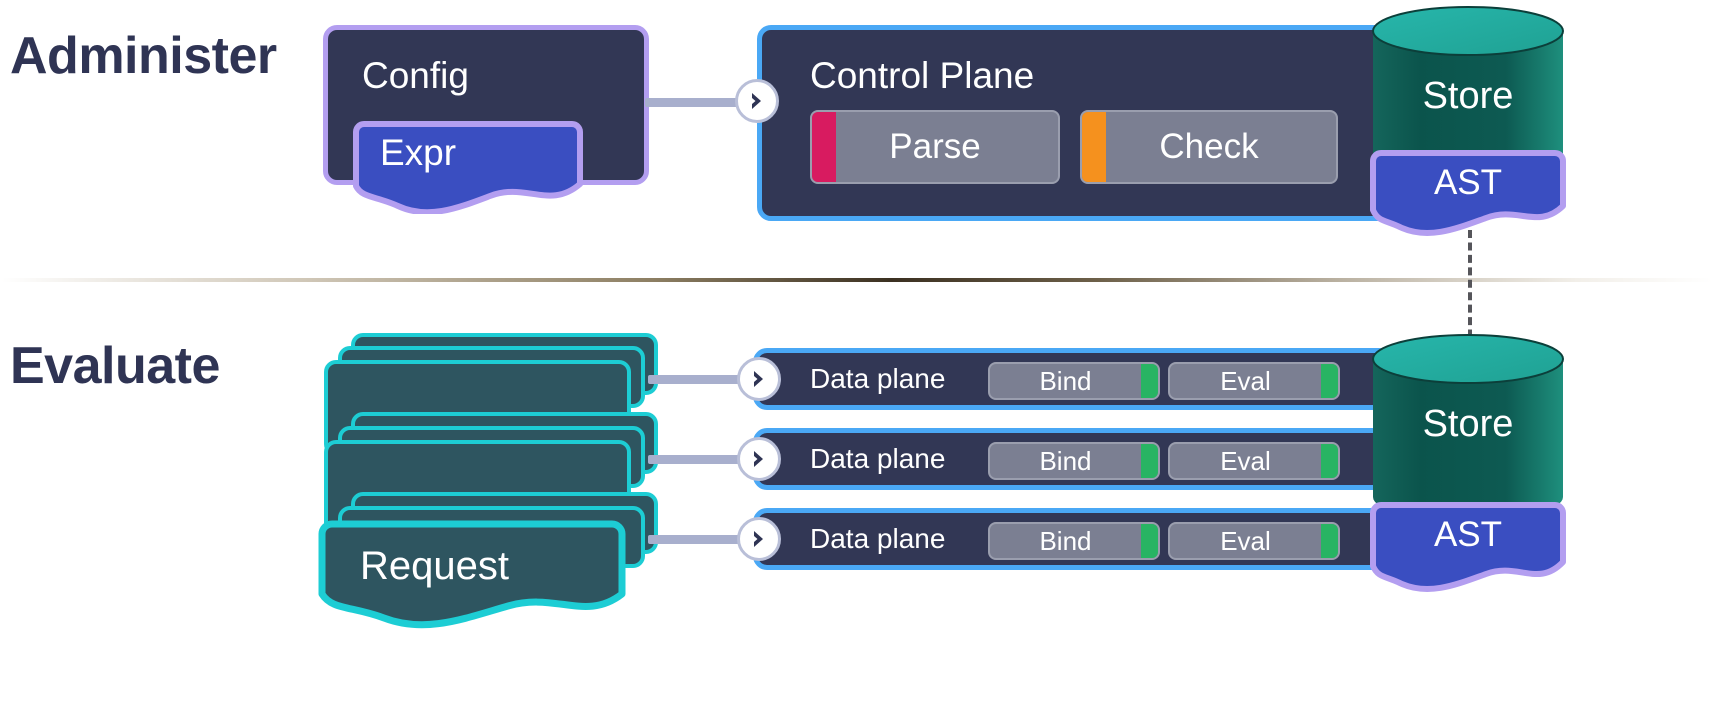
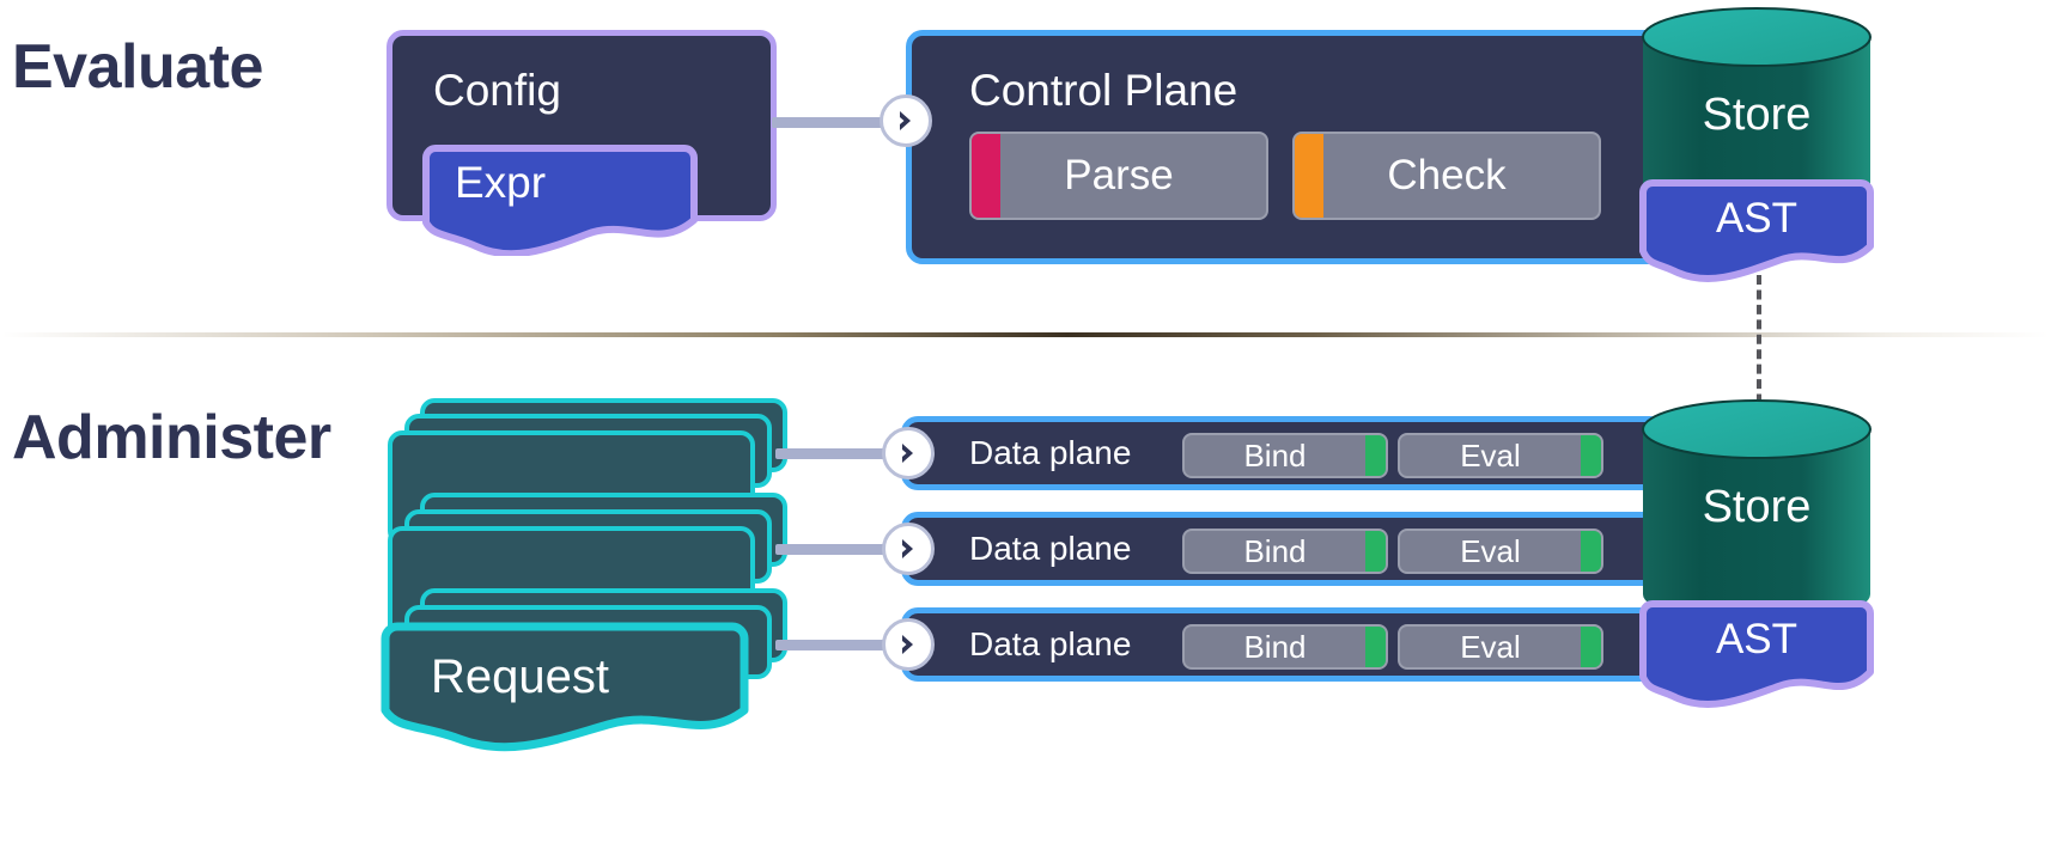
- Administer
+ Evaluate
  Config
  Expr
  Control Plane
  Parse
  Check
  Store
  AST
- Evaluate
+ Administer
  Request
  Data plane
  Bind
  Eval
  Data plane
  Bind
  Eval
  Data plane
  Bind
  Eval
  Store
  AST
